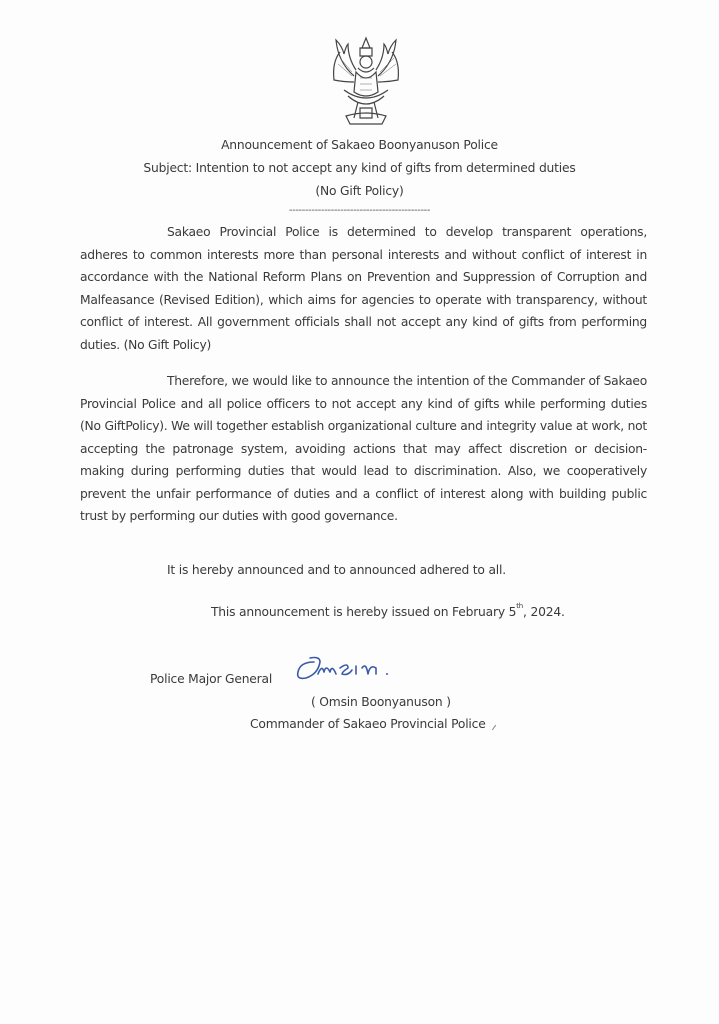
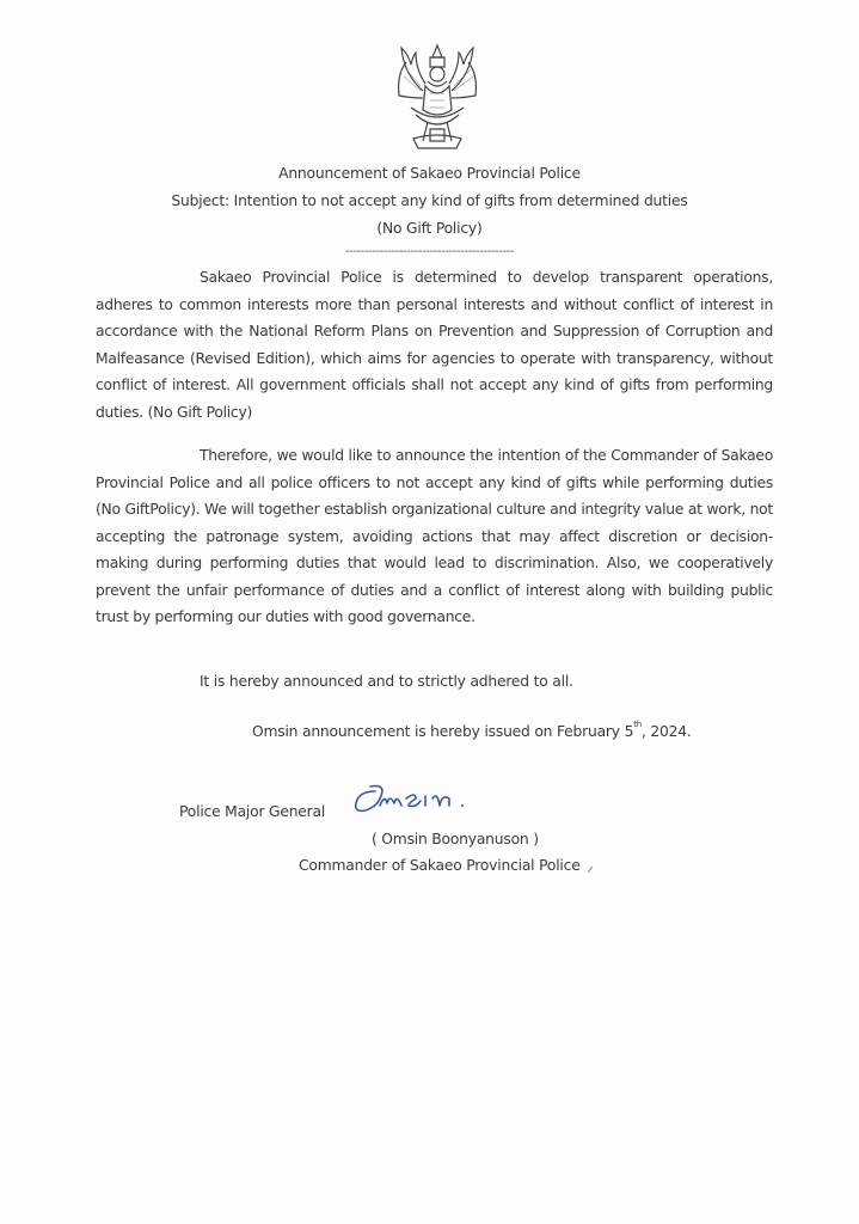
- Announcement of Sakaeo Boonyanuson Police
+ Announcement of Sakaeo Provincial Police
  Subject: Intention to not accept any kind of gifts from determined duties
  (No Gift Policy)
  --------------------------------------------
  Sakaeo Provincial Police is determined to develop transparent operations, adheres to common interests more than personal interests and without conflict of interest in accordance with the National Reform Plans on Prevention and Suppression of Corruption and Malfeasance (Revised Edition), which aims for agencies to operate with transparency, without conflict of interest. All government officials shall not accept any kind of gifts from performing duties. (No Gift Policy)
  Therefore, we would like to announce the intention of the Commander of Sakaeo Provincial Police and all police officers to not accept any kind of gifts while performing duties (No GiftPolicy). We will together establish organizational culture and integrity value at work, not accepting the patronage system, avoiding actions that may affect discretion or decision-making during performing duties that would lead to discrimination. Also, we cooperatively prevent the unfair performance of duties and a conflict of interest along with building public trust by performing our duties with good governance.
- It is hereby announced and to announced adhered to all.
+ It is hereby announced and to strictly adhered to all.
- This announcement is hereby issued on February 5th, 2024.
+ Omsin announcement is hereby issued on February 5th, 2024.
  Police Major General
  ( Omsin Boonyanuson )
  Commander of Sakaeo Provincial Police
